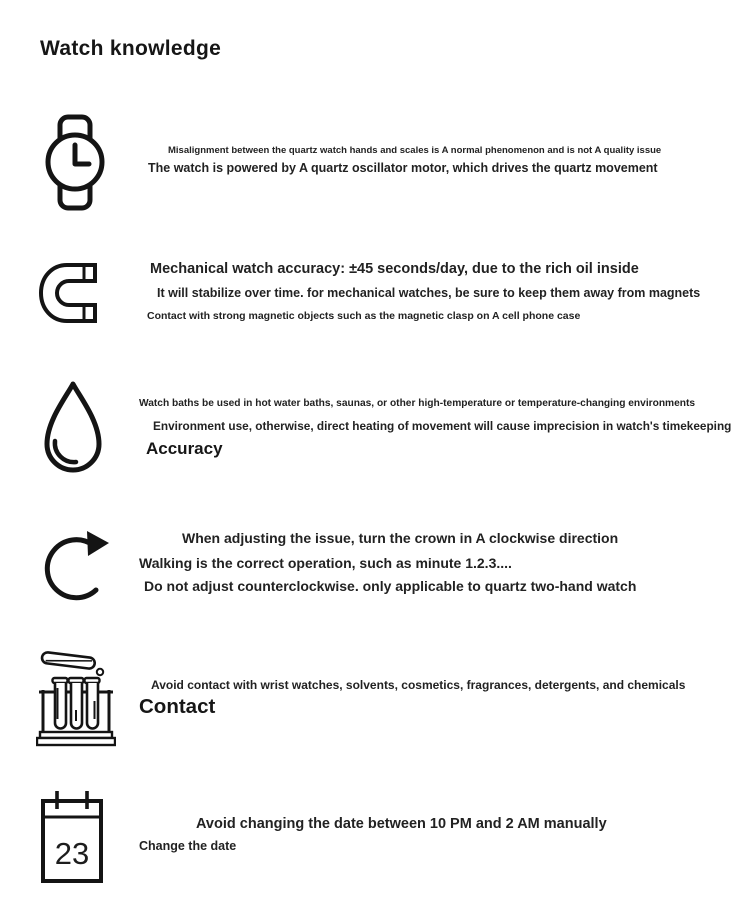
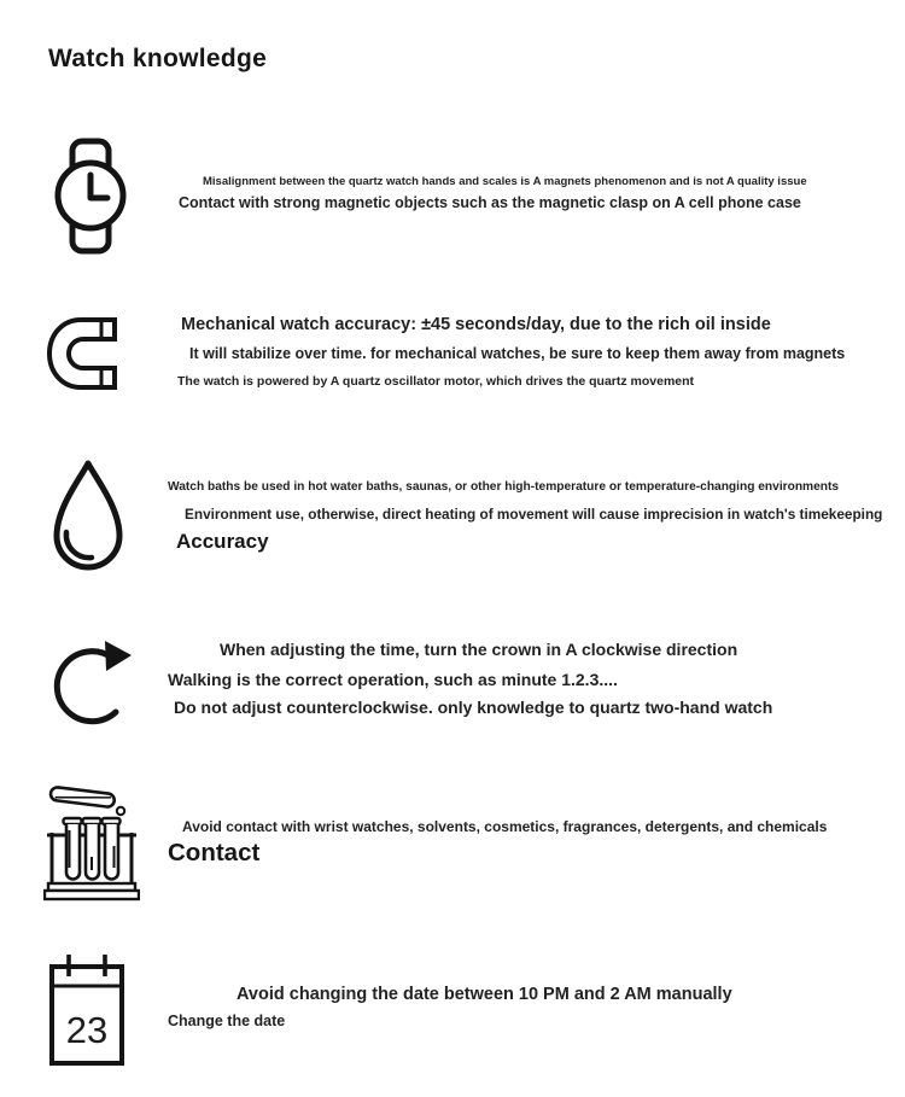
  Watch knowledge
- Misalignment between the quartz watch hands and scales is A normal phenomenon and is not A quality issue
+ Misalignment between the quartz watch hands and scales is A magnets phenomenon and is not A quality issue
- The watch is powered by A quartz oscillator motor, which drives the quartz movement
+ Contact with strong magnetic objects such as the magnetic clasp on A cell phone case
  Mechanical watch accuracy: ±45 seconds/day, due to the rich oil inside
  It will stabilize over time. for mechanical watches, be sure to keep them away from magnets
- Contact with strong magnetic objects such as the magnetic clasp on A cell phone case
+ The watch is powered by A quartz oscillator motor, which drives the quartz movement
  Watch baths be used in hot water baths, saunas, or other high-temperature or temperature-changing environments
  Environment use, otherwise, direct heating of movement will cause imprecision in watch's timekeeping
  Accuracy
- When adjusting the issue, turn the crown in A clockwise direction
+ When adjusting the time, turn the crown in A clockwise direction
  Walking is the correct operation, such as minute 1.2.3....
- Do not adjust counterclockwise. only applicable to quartz two-hand watch
+ Do not adjust counterclockwise. only knowledge to quartz two-hand watch
  Avoid contact with wrist watches, solvents, cosmetics, fragrances, detergents, and chemicals
  Contact
  23
  Avoid changing the date between 10 PM and 2 AM manually
  Change the date
